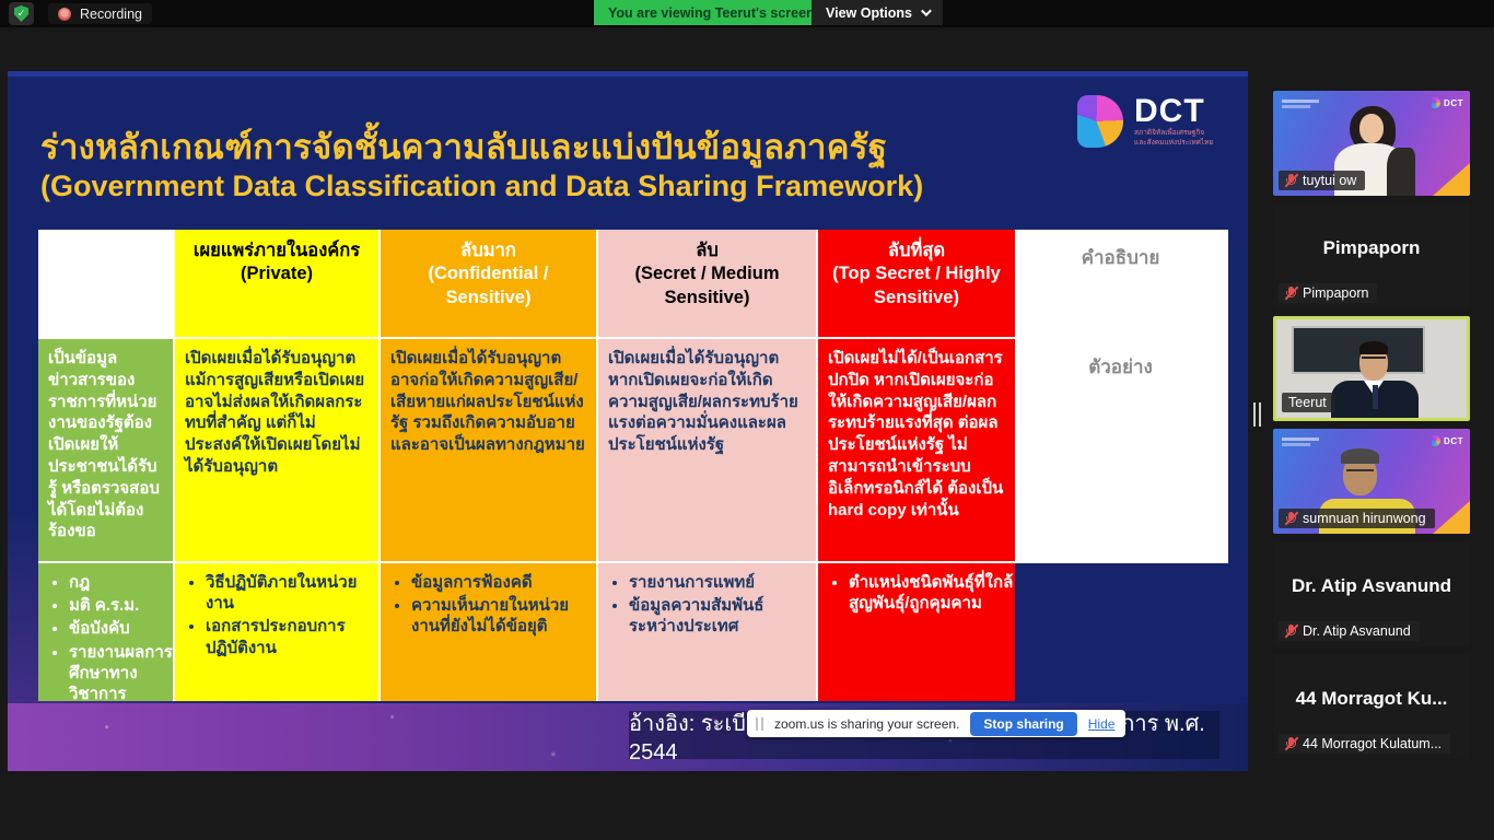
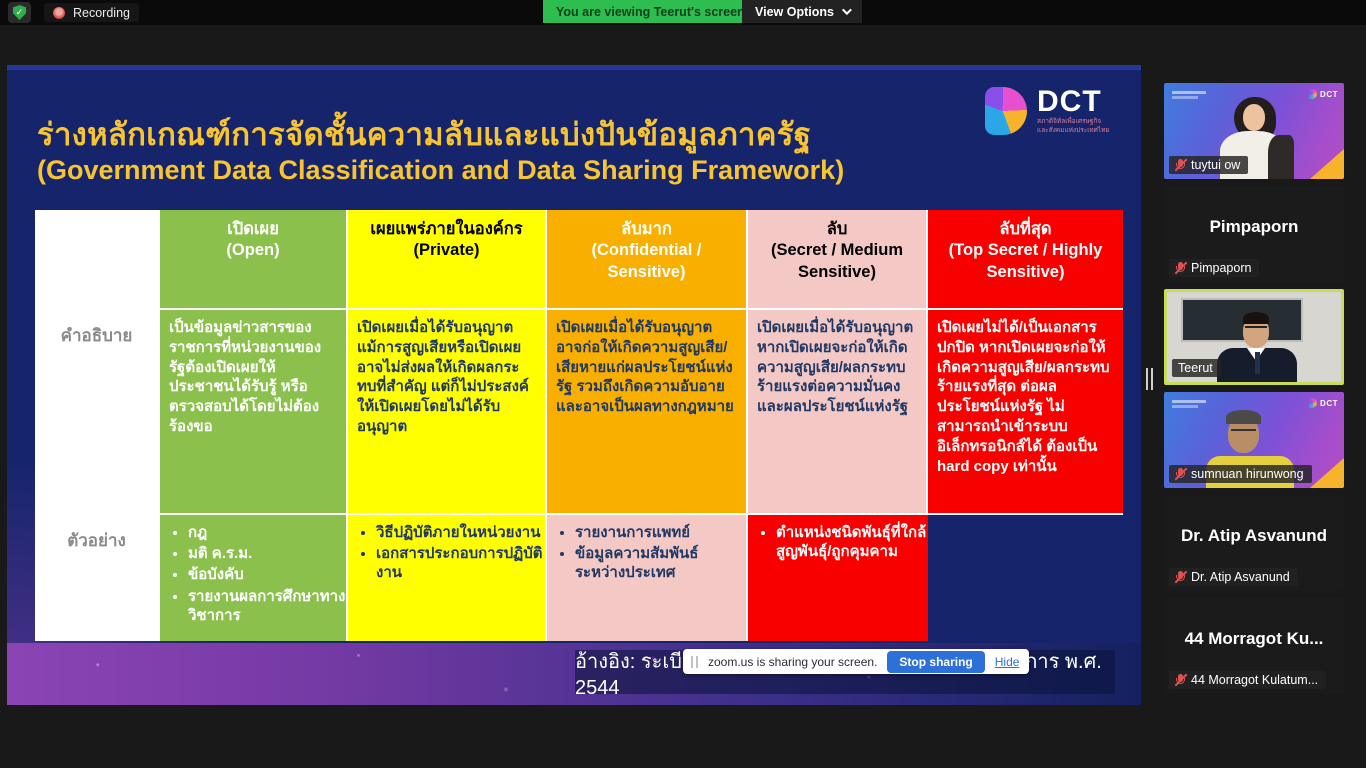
  ✓
  Recording
  You are viewing Teerut's screen
  View Options
  ร่างหลักเกณฑ์การจัดชั้นความลับและแบ่งปันข้อมูลภาครัฐ
  (Government Data Classification and Data Sharing Framework)
  DCT
+ เปิดเผย
+ (Open)
  เผยแพร่ภายในองค์กร
  (Private)
  ลับมาก
  (Confidential / Sensitive)
  ลับ
  (Secret / Medium Sensitive)
  ลับที่สุด
  (Top Secret / Highly Sensitive)
  คำอธิบาย
  เป็นข้อมูลข่าวสารของราชการที่หน่วยงานของรัฐต้องเปิดเผยให้ประชาชนได้รับรู้ หรือตรวจสอบได้โดยไม่ต้องร้องขอ
  เปิดเผยเมื่อได้รับอนุญาต แม้การสูญเสียหรือเปิดเผยอาจไม่ส่งผลให้เกิดผลกระทบที่สำคัญ แต่ก็ไม่ประสงค์ให้เปิดเผยโดยไม่ได้รับอนุญาต
  เปิดเผยเมื่อได้รับอนุญาต อาจก่อให้เกิดความสูญเสีย/เสียหายแก่ผลประโยชน์แห่งรัฐ รวมถึงเกิดความอับอายและอาจเป็นผลทางกฎหมาย
  เปิดเผยเมื่อได้รับอนุญาต หากเปิดเผยจะก่อให้เกิดความสูญเสีย/ผลกระทบร้ายแรงต่อความมั่นคงและผลประโยชน์แห่งรัฐ
  เปิดเผยไม่ได้/เป็นเอกสารปกปิด หากเปิดเผยจะก่อให้เกิดความสูญเสีย/ผลกระทบร้ายแรงที่สุด ต่อผลประโยชน์แห่งรัฐ ไม่สามารถนำเข้าระบบอิเล็กทรอนิกส์ได้ ต้องเป็น hard copy เท่านั้น
  ตัวอย่าง
  กฎ
  มติ ค.ร.ม.
  ข้อบังคับ
  รายงานผลการศึกษาทางวิชาการ
  วิธีปฏิบัติภายในหน่วยงาน
  เอกสารประกอบการปฏิบัติงาน
- ข้อมูลการฟ้องคดี
- ความเห็นภายในหน่วยงานที่ยังไม่ได้ข้อยุติ
  รายงานการแพทย์
  ข้อมูลความสัมพันธ์ระหว่างประเทศ
  ตำแหน่งชนิดพันธุ์ที่ใกล้สูญพันธุ์/ถูกคุมคาม
  zoom.us is sharing your screen.
  Stop sharing
  Hide
  DCT
  tuytui ow
  Pimpaporn
  Pimpaporn
  Teerut
  DCT
  sumnuan hirunwong
  Dr. Atip Asvanund
  Dr. Atip Asvanund
  44 Morragot Ku...
  44 Morragot Kulatum...
